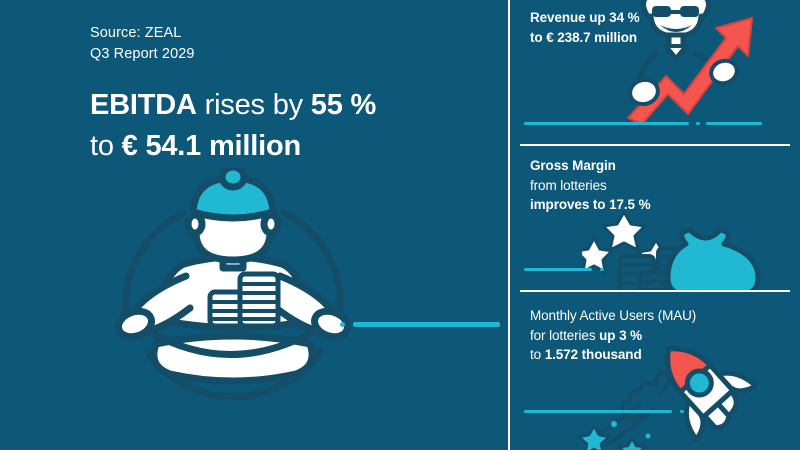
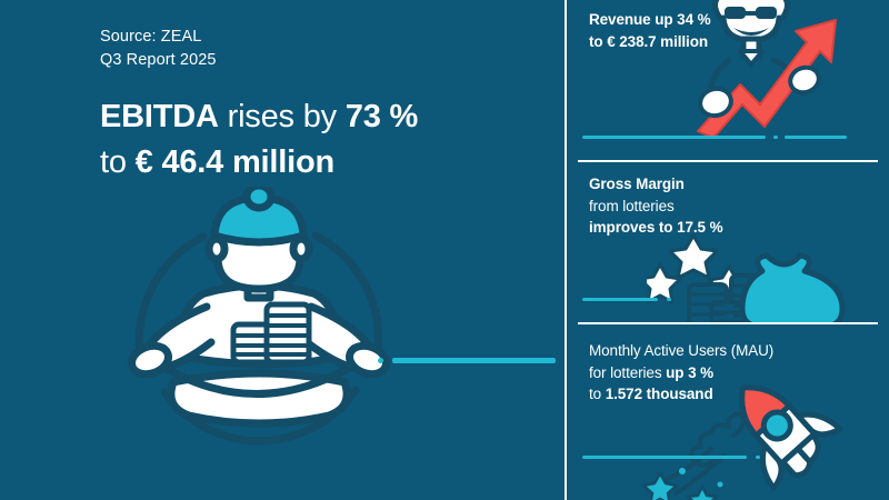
  Source: ZEAL
- Q3 Report 2029
+ Q3 Report 2025
- EBITDA rises by 55 %
+ EBITDA rises by 73 %
- to € 54.1 million
+ to € 46.4 million
  Revenue up 34 %
  to € 238.7 million
  Gross Margin
  from lotteries
  improves to 17.5 %
  Monthly Active Users (MAU)
  for lotteries up 3 %
  to 1.572 thousand
